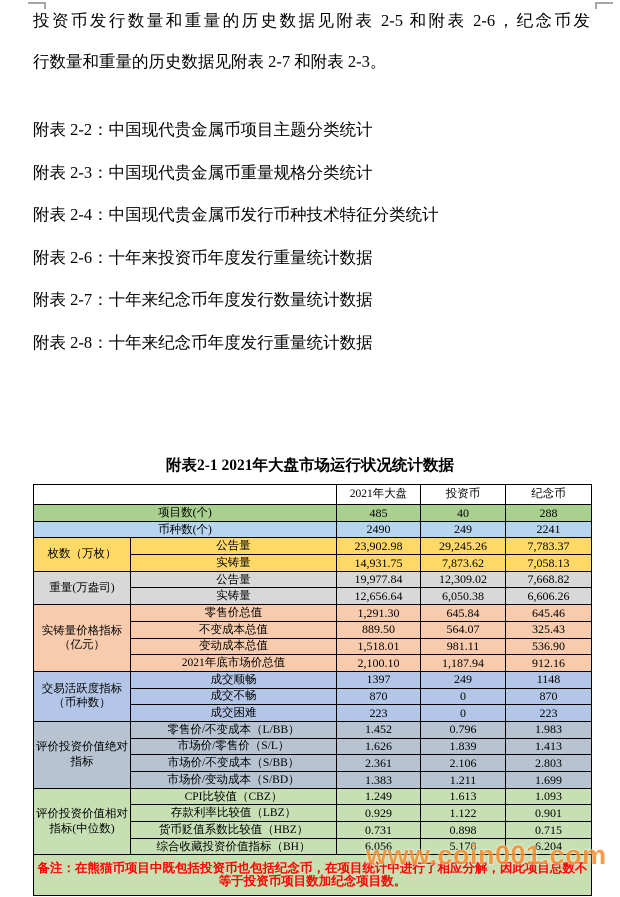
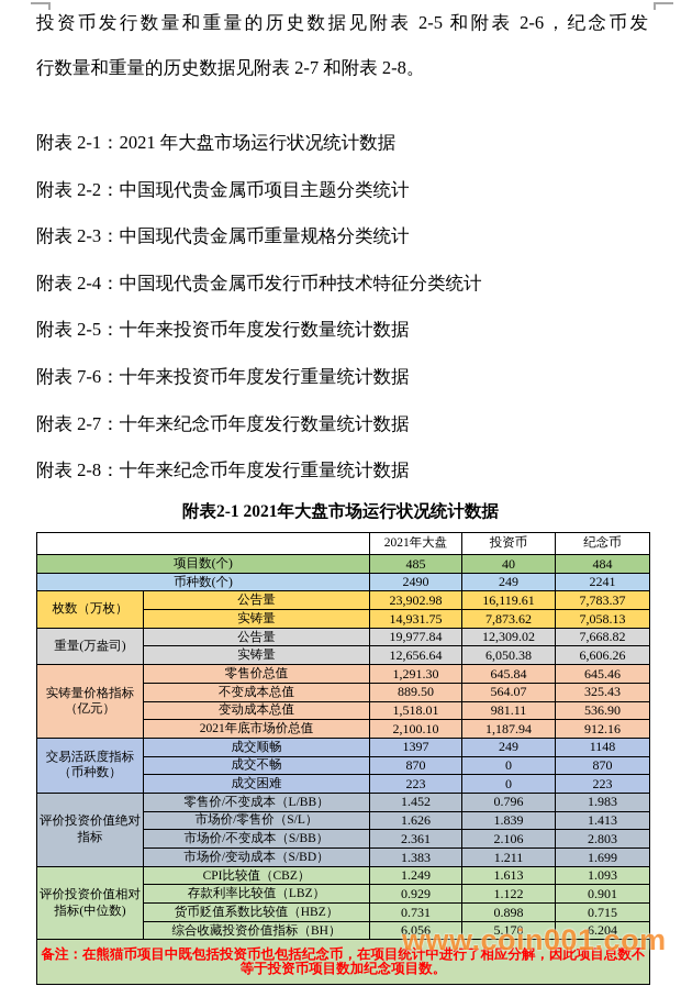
  投资币发行数量和重量的历史数据见附表 2-5 和附表 2-6，纪念币发
- 行数量和重量的历史数据见附表 2-7 和附表 2-3。
+ 行数量和重量的历史数据见附表 2-7 和附表 2-8。
+ 附表 2-1：2021 年大盘市场运行状况统计数据
  附表 2-2：中国现代贵金属币项目主题分类统计
  附表 2-3：中国现代贵金属币重量规格分类统计
  附表 2-4：中国现代贵金属币发行币种技术特征分类统计
+ 附表 2-5：十年来投资币年度发行数量统计数据
- 附表 2-6：十年来投资币年度发行重量统计数据
+ 附表 7-6：十年来投资币年度发行重量统计数据
  附表 2-7：十年来纪念币年度发行数量统计数据
  附表 2-8：十年来纪念币年度发行重量统计数据
  附表2-1 2021年大盘市场运行状况统计数据
  	2021年大盘	投资币	纪念币
- 项目数(个)	485	40	288
+ 项目数(个)	485	40	484
  币种数(个)	2490	249	2241
- 枚数（万枚）	公告量	23,902.98	29,245.26	7,783.37
+ 枚数（万枚）	公告量	23,902.98	16,119.61	7,783.37
  实铸量	14,931.75	7,873.62	7,058.13
  重量(万盎司)	公告量	19,977.84	12,309.02	7,668.82
  实铸量	12,656.64	6,050.38	6,606.26
  实铸量价格指标（亿元）	零售价总值	1,291.30	645.84	645.46
  不变成本总值	889.50	564.07	325.43
  变动成本总值	1,518.01	981.11	536.90
  2021年底市场价总值	2,100.10	1,187.94	912.16
  交易活跃度指标（币种数）	成交顺畅	1397	249	1148
  成交不畅	870	0	870
  成交困难	223	0	223
  评价投资价值绝对指标	零售价/不变成本（L/BB）	1.452	0.796	1.983
  市场价/零售价（S/L）	1.626	1.839	1.413
  市场价/不变成本（S/BB）	2.361	2.106	2.803
  市场价/变动成本（S/BD）	1.383	1.211	1.699
  评价投资价值相对指标(中位数)	CPI比较值（CBZ）	1.249	1.613	1.093
  存款利率比较值（LBZ）	0.929	1.122	0.901
  货币贬值系数比较值（HBZ）	0.731	0.898	0.715
  综合收藏投资价值指标（BH）	6.056	5.170	6.204
  备注：在熊猫币项目中既包括投资币也包括纪念币，在项目统计中进行了相应分解，因此项目总数不等于投资币项目数加纪念项目数。
  www.coin001.com
